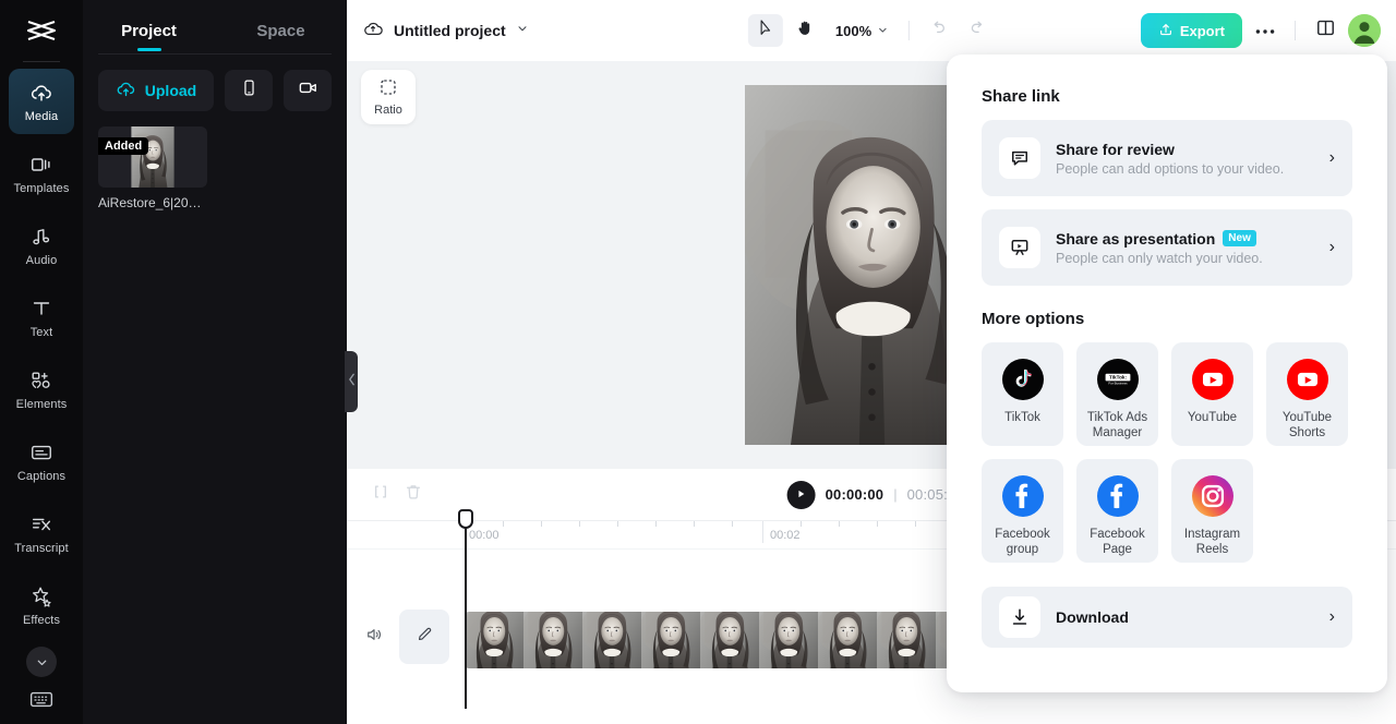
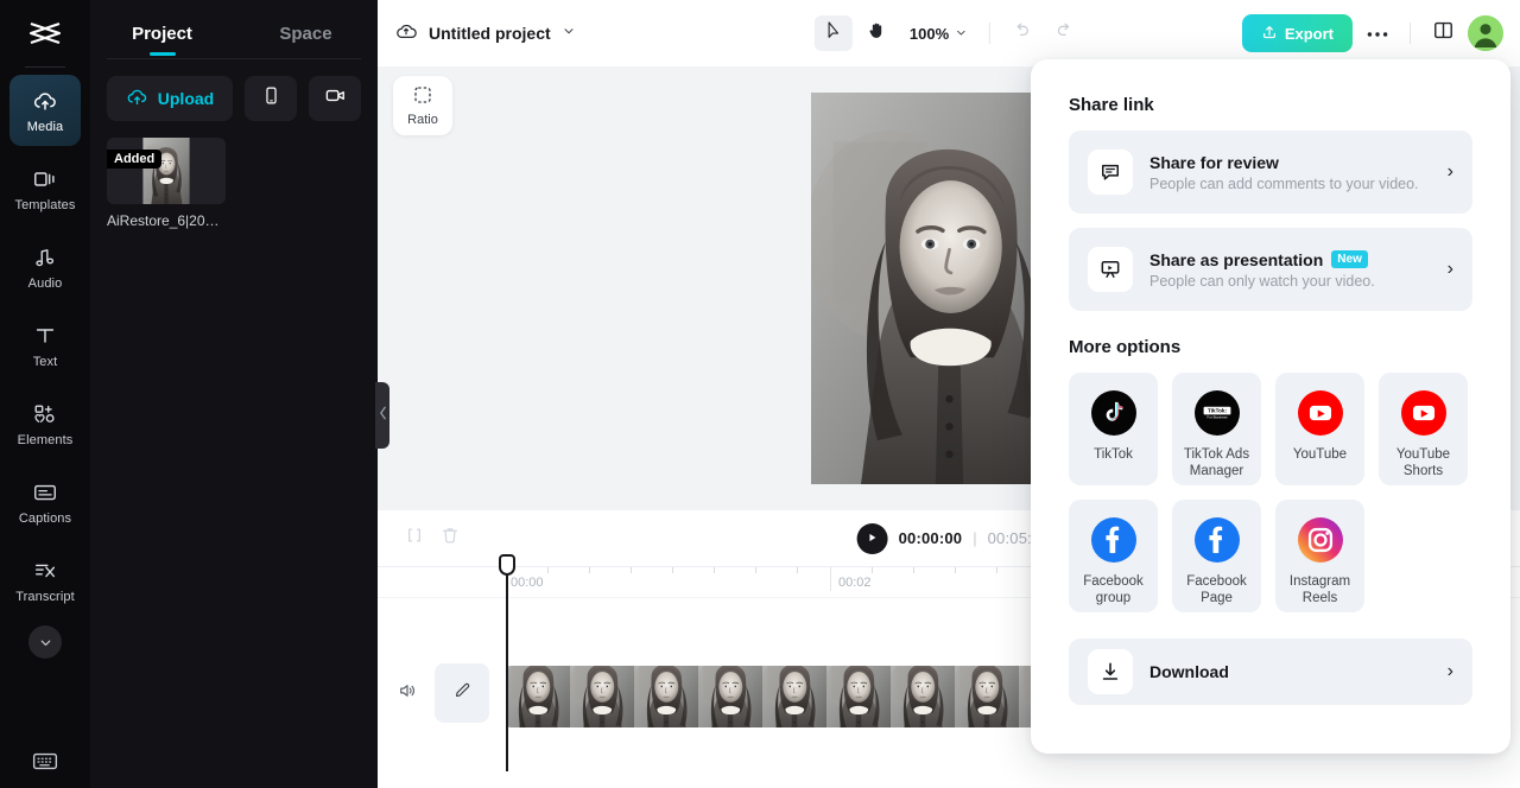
  Media
  Templates
  Audio
  Text
  Elements
  Captions
  Transcript
- Effects
  Project
  Space
  Upload
  Added
  AiRestore_6|20…
  Untitled project
  100%
  Export
  Ratio
  00:00:00
  |
  00:05
  00:00
  00:02
  Share link
  Share for review
- People can add options to your video.
+ People can add comments to your video.
  ›
  Share as presentation
  New
  People can only watch your video.
  ›
  More options
  TikTok
  TikTok Ads Manager
  YouTube
  YouTube Shorts
  Facebook group
  Facebook Page
  Instagram Reels
  Download
  ›
